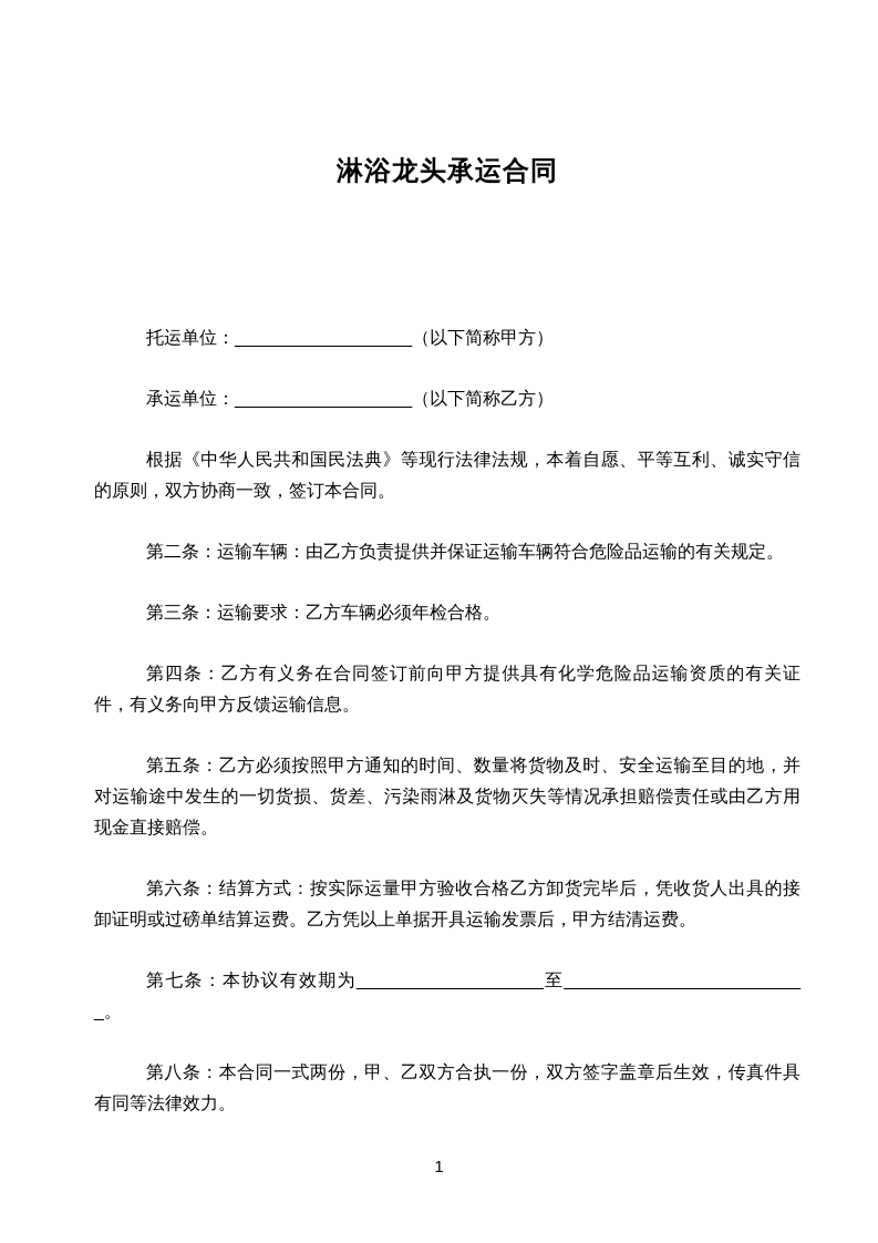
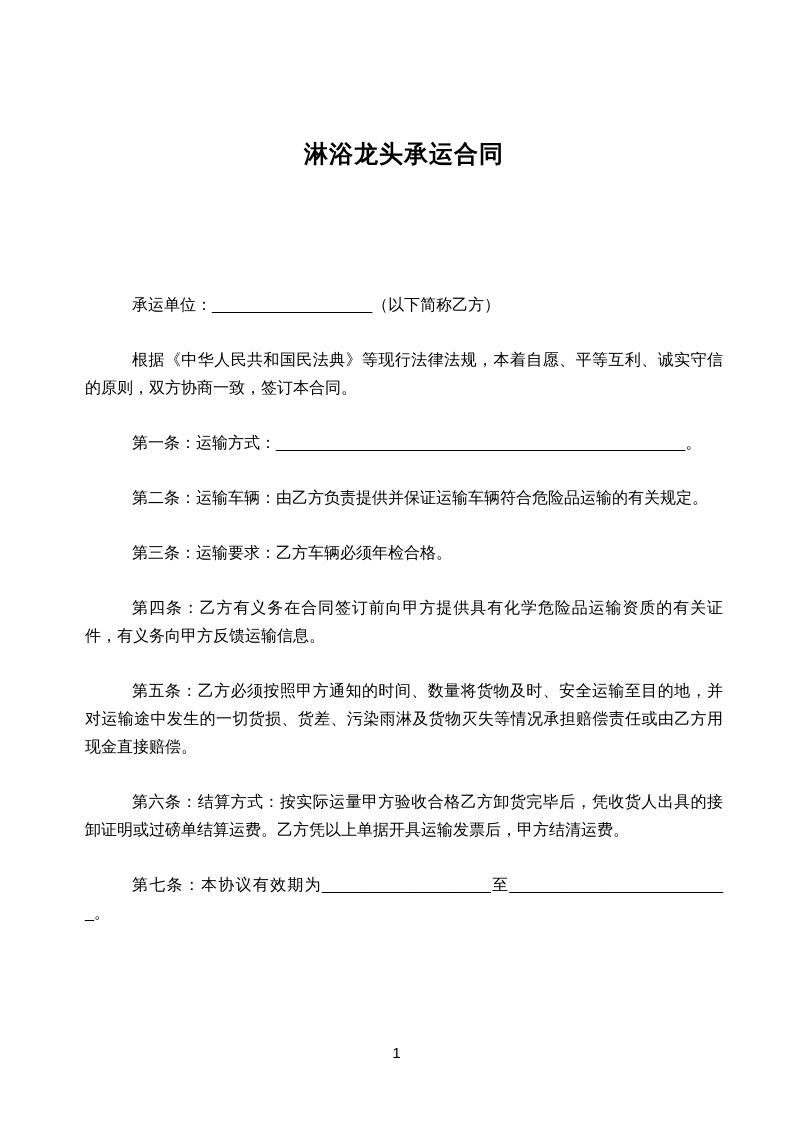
  淋浴龙头承运合同
- 托运单位：__________________（以下简称甲方）
  承运单位：__________________（以下简称乙方）
  根据《中华人民共和国民法典》等现行法律法规，本着自愿、平等互利、诚实守信的原则，双方协商一致，签订本合同。
+ 第一条：运输方式：______________________________________________。
  第二条：运输车辆：由乙方负责提供并保证运输车辆符合危险品运输的有关规定。
  第三条：运输要求：乙方车辆必须年检合格。
  第四条：乙方有义务在合同签订前向甲方提供具有化学危险品运输资质的有关证件，有义务向甲方反馈运输信息。
  第五条：乙方必须按照甲方通知的时间、数量将货物及时、安全运输至目的地，并对运输途中发生的一切货损、货差、污染雨淋及货物灭失等情况承担赔偿责任或由乙方用现金直接赔偿。
  第六条：结算方式：按实际运量甲方验收合格乙方卸货完毕后，凭收货人出具的接卸证明或过磅单结算运费。乙方凭以上单据开具运输发票后，甲方结清运费。
  第七条：本协议有效期为___________________至_________________________。
- 第八条：本合同一式两份，甲、乙双方合执一份，双方签字盖章后生效，传真件具有同等法律效力。
  1
